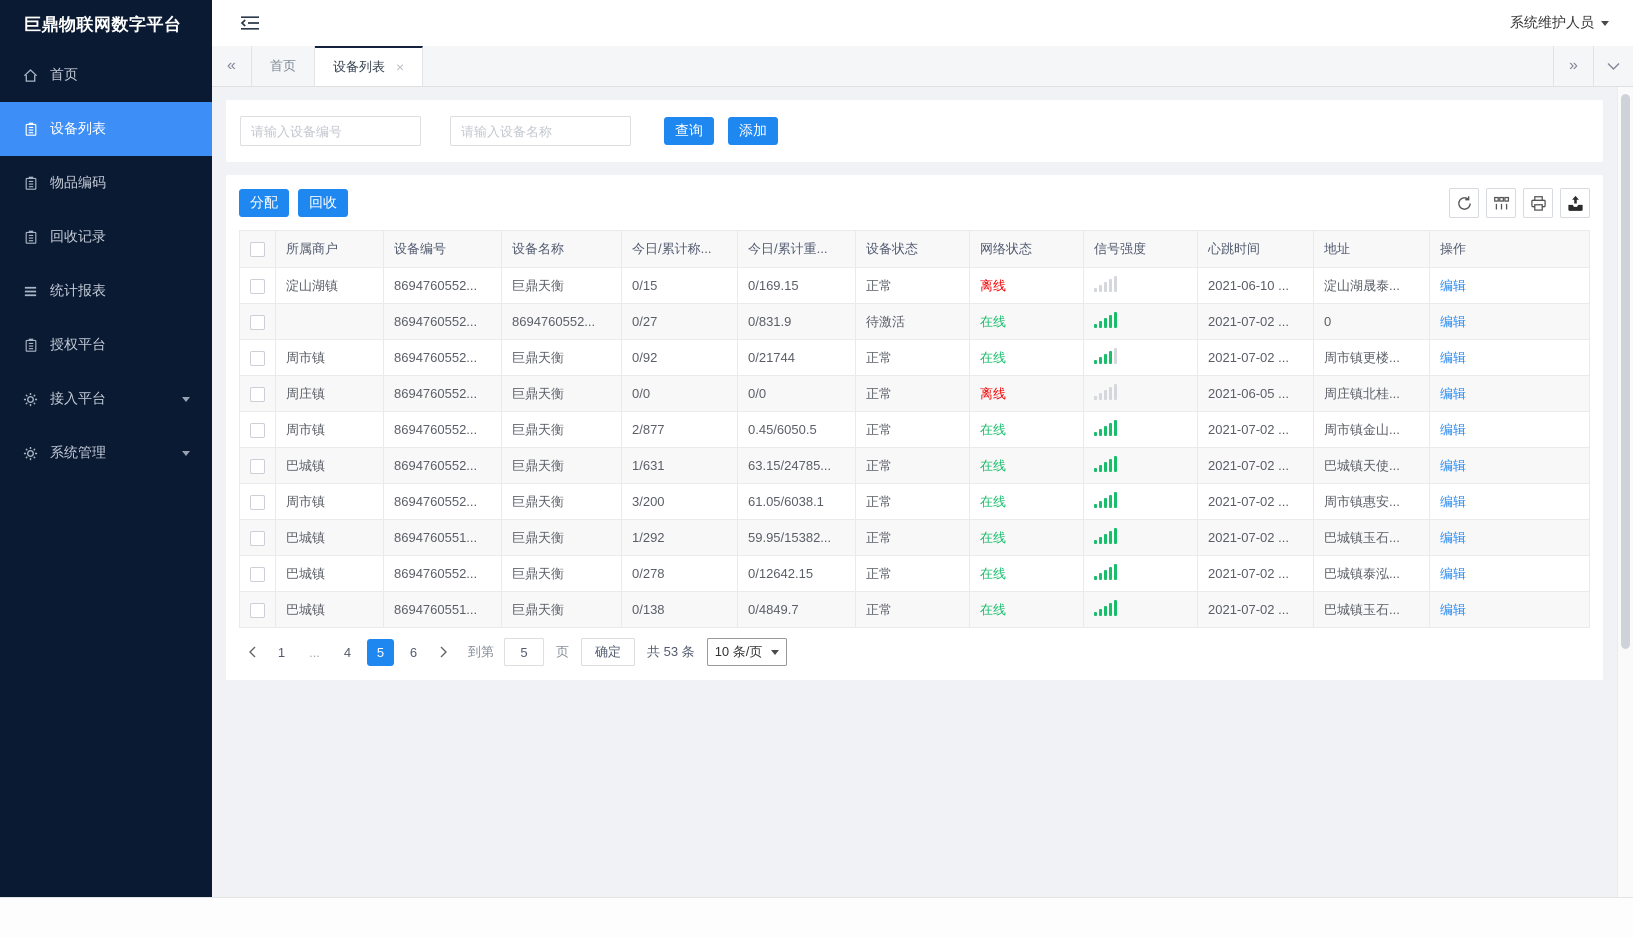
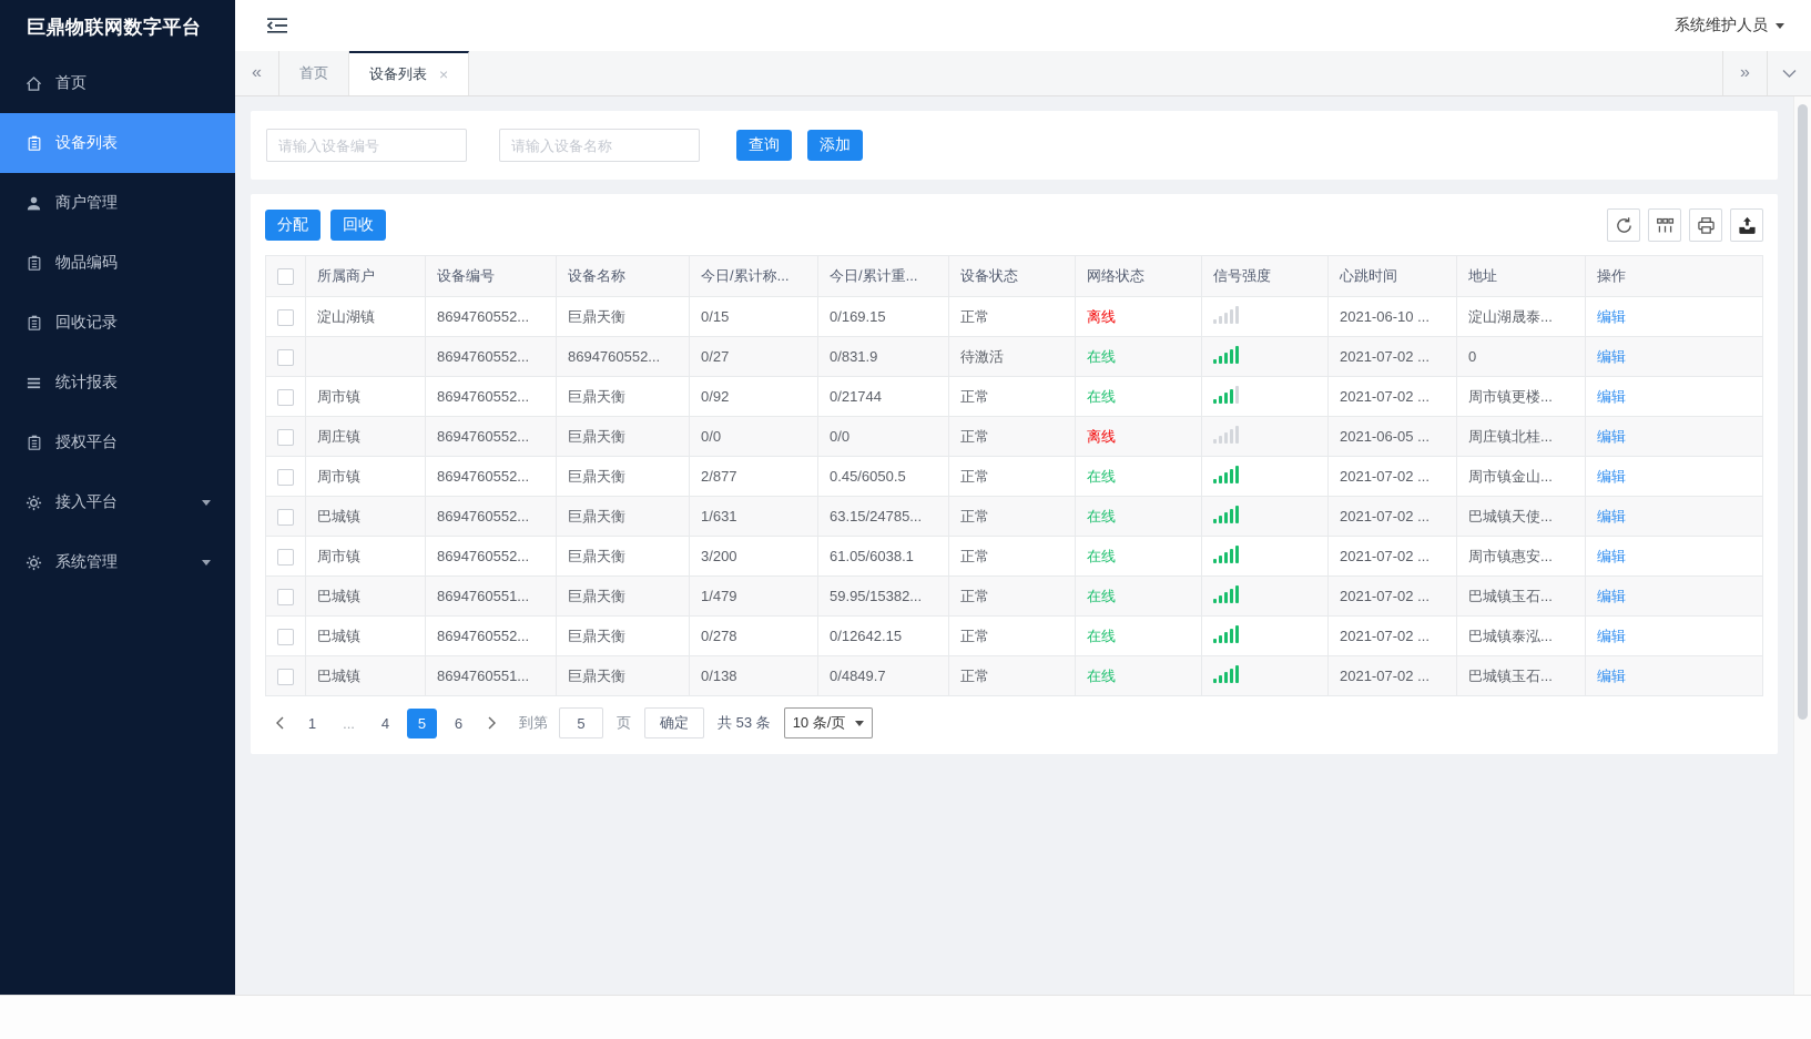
  巨鼎物联网数字平台
  首页
  设备列表
+ 商户管理
  物品编码
  回收记录
  统计报表
  授权平台
  接入平台
  系统管理
  系统维护人员
  «
  首页
  设备列表
  ×
  »
  请输入设备编号
  请输入设备名称
  查询
  添加
  分配
  回收
  	所属商户	设备编号	设备名称	今日/累计称...	今日/累计重...	设备状态	网络状态	信号强度	心跳时间	地址	操作
  	淀山湖镇	8694760552...	巨鼎天衡	0/15	0/169.15	正常	离线		2021-06-10 ...	淀山湖晟泰...	编辑
  		8694760552...	8694760552...	0/27	0/831.9	待激活	在线		2021-07-02 ...	0	编辑
  	周市镇	8694760552...	巨鼎天衡	0/92	0/21744	正常	在线		2021-07-02 ...	周市镇更楼...	编辑
  	周庄镇	8694760552...	巨鼎天衡	0/0	0/0	正常	离线		2021-06-05 ...	周庄镇北桂...	编辑
  	周市镇	8694760552...	巨鼎天衡	2/877	0.45/6050.5	正常	在线		2021-07-02 ...	周市镇金山...	编辑
  	巴城镇	8694760552...	巨鼎天衡	1/631	63.15/24785...	正常	在线		2021-07-02 ...	巴城镇天使...	编辑
  	周市镇	8694760552...	巨鼎天衡	3/200	61.05/6038.1	正常	在线		2021-07-02 ...	周市镇惠安...	编辑
- 	巴城镇	8694760551...	巨鼎天衡	1/292	59.95/15382...	正常	在线		2021-07-02 ...	巴城镇玉石...	编辑
+ 	巴城镇	8694760551...	巨鼎天衡	1/479	59.95/15382...	正常	在线		2021-07-02 ...	巴城镇玉石...	编辑
  	巴城镇	8694760552...	巨鼎天衡	0/278	0/12642.15	正常	在线		2021-07-02 ...	巴城镇泰泓...	编辑
  	巴城镇	8694760551...	巨鼎天衡	0/138	0/4849.7	正常	在线		2021-07-02 ...	巴城镇玉石...	编辑
  1
  ...
  4
  5
  6
  到第
  5
  页
  确定
  共 53 条
  10 条/页
